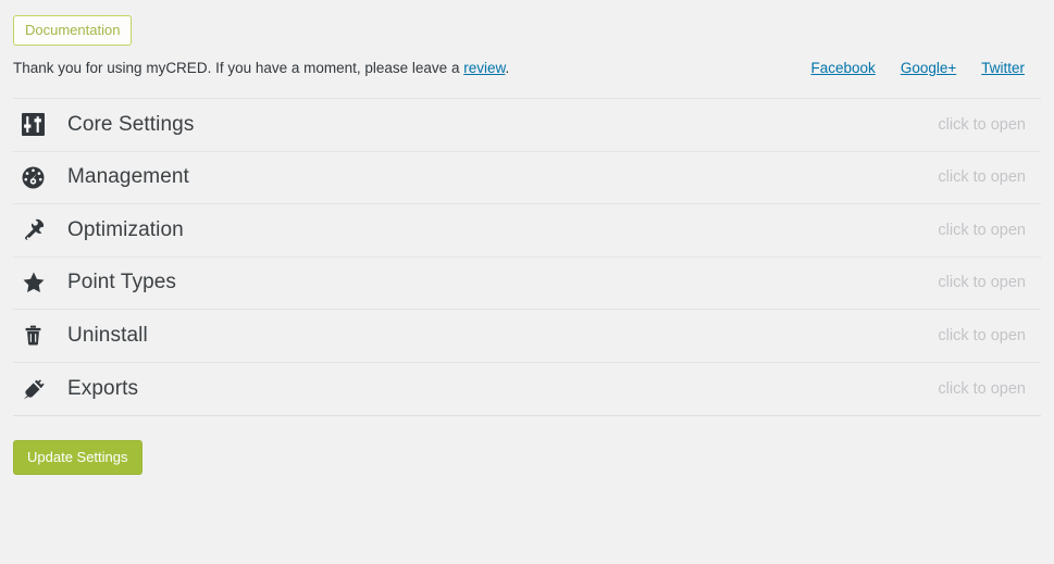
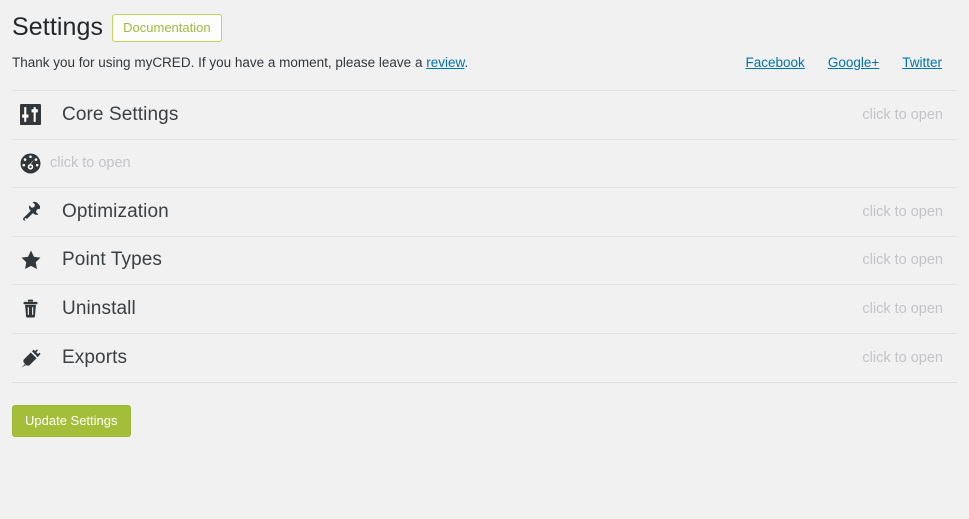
+ Settings
  Documentation
  Thank you for using myCRED. If you have a moment, please leave a review.
  Facebook
  Google+
  Twitter
  Core Settings
  click to open
- Management
  click to open
  Optimization
  click to open
  Point Types
  click to open
  Uninstall
  click to open
  Exports
  click to open
  Update Settings
